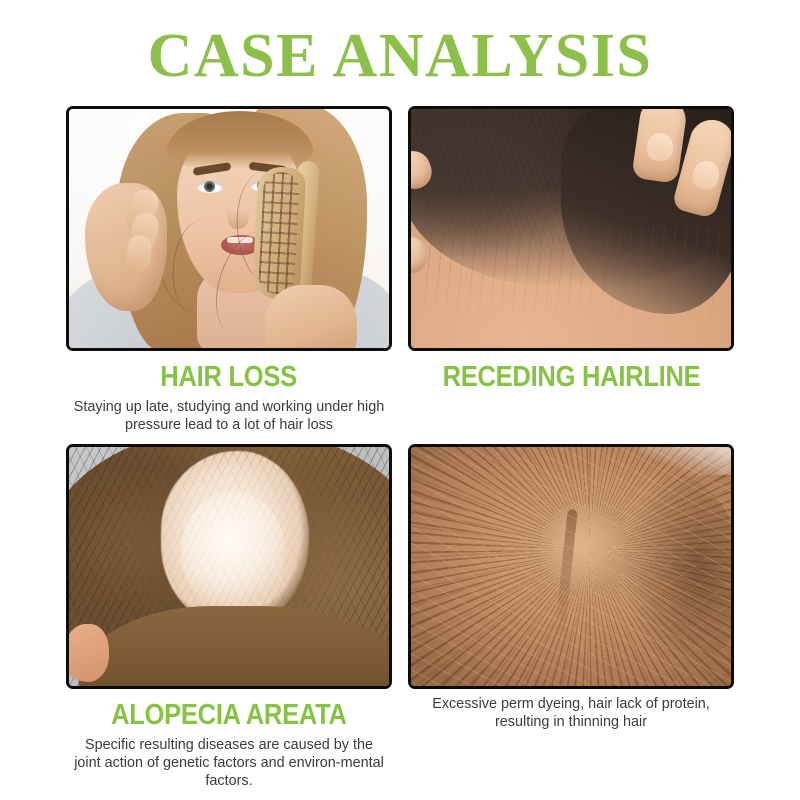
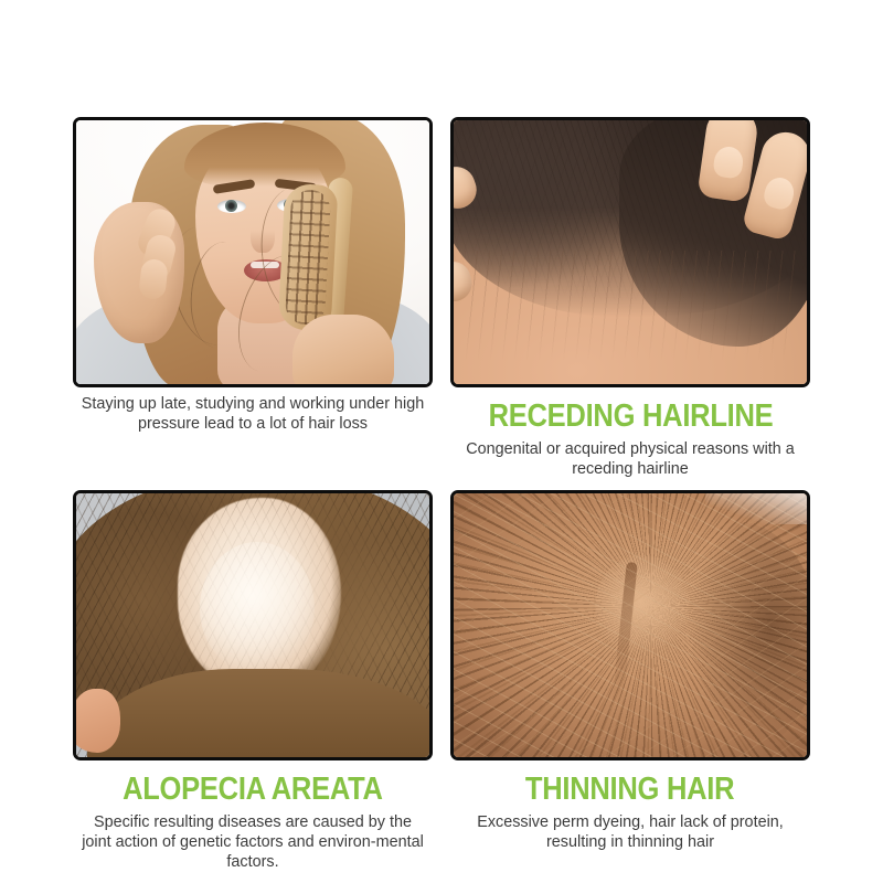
- CASE ANALYSIS
- HAIR LOSS
  Staying up late, studying and working under high pressure lead to a lot of hair loss
  RECEDING HAIRLINE
+ Congenital or acquired physical reasons with a receding hairline
  ALOPECIA AREATA
  Specific resulting diseases are caused by the joint action of genetic factors and environ-mental factors.
+ THINNING HAIR
  Excessive perm dyeing, hair lack of protein, resulting in thinning hair
